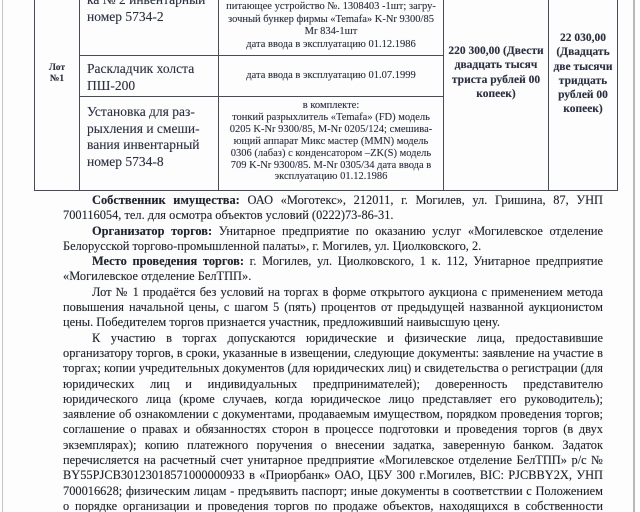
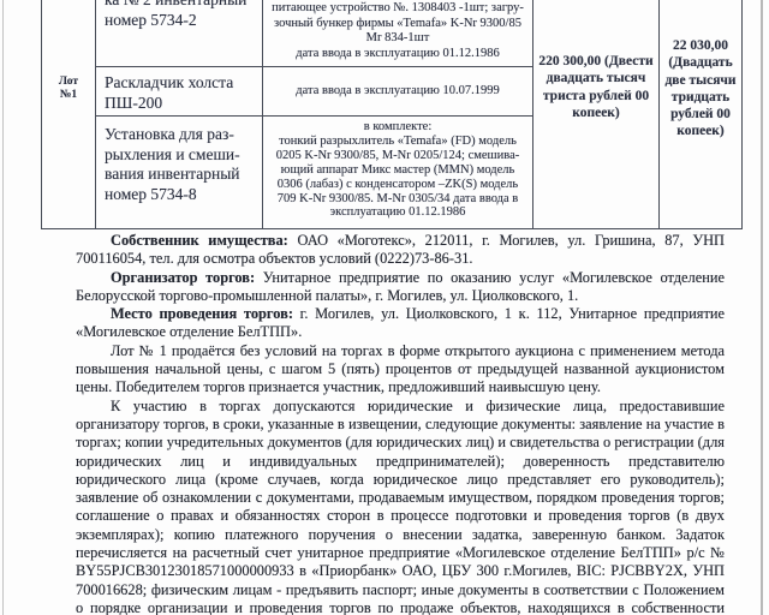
  Лот
  №1
  номер 5734-2
  питающее устройство №. 1308403 -1шт; загру-
  зочный бункер фирмы «Temafa» K-Nr 9300/85
  Mr 834-1шт
  дата ввода в эксплуатацию 01.12.1986
  220 300,00 (Двести
  двадцать тысяч
  триста рублей 00
  копеек)
  22 030,00
  (Двадцать
  две тысячи
  тридцать
  рублей 00
  копеек)
  Раскладчик холста
  ПШ-200
- дата ввода в эксплуатацию 01.07.1999
+ дата ввода в эксплуатацию 10.07.1999
  Установка для раз-
  рыхления и смеши-
  вания инвентарный
  номер 5734-8
  в комплекте:
  тонкий разрыхлитель «Temafa» (FD) модель
  0205 K-Nr 9300/85, M-Nr 0205/124; смешива-
  ющий аппарат Микс мастер (MMN) модель
  0306 (лабаз) с конденсатором –ZK(S) модель
  709 K-Nr 9300/85. M-Nr 0305/34 дата ввода в
  эксплуатацию 01.12.1986
  Собственник имущества: ОАО «Моготекс», 212011, г. Могилев, ул. Гришина, 87, УНП 700116054, тел. для осмотра объектов условий (0222)73-86-31.
- Организатор торгов: Унитарное предприятие по оказанию услуг «Могилевское отделение Белорусской торгово-промышленной палаты», г. Могилев, ул. Циолковского, 2.
+ Организатор торгов: Унитарное предприятие по оказанию услуг «Могилевское отделение Белорусской торгово-промышленной палаты», г. Могилев, ул. Циолковского, 1.
  Место проведения торгов: г. Могилев, ул. Циолковского, 1 к. 112, Унитарное предприятие «Могилевское отделение БелТПП».
  Лот № 1 продаётся без условий на торгах в форме открытого аукциона с применением метода повышения начальной цены, с шагом 5 (пять) процентов от предыдущей названной аукционистом цены. Победителем торгов признается участник, предложивший наивысшую цену.
  К участию в торгах допускаются юридические и физические лица, предоставившие организатору торгов, в сроки, указанные в извещении, следующие документы: заявление на участие в торгах; копии учредительных документов (для юридических лиц) и свидетельства о регистрации (для юридических лиц и индивидуальных предпринимателей); доверенность представителю юридического лица (кроме случаев, когда юридическое лицо представляет его руководитель); заявление об ознакомлении с документами, продаваемым имуществом, порядком проведения торгов; соглашение о правах и обязанностях сторон в процессе подготовки и проведения торгов (в двух экземплярах); копию платежного поручения о внесении задатка, заверенную банком. Задаток перечисляется на расчетный счет унитарное предприятие «Могилевское отделение БелТПП» р/с № BY55PJCB30123018571000000933 в «Приорбанк» ОАО, ЦБУ 300 г.Могилев, BIC: PJCBBY2X, УНП 700016628; физическим лицам - предъявить паспорт; иные документы в соответствии с Положением о порядке организации и проведения торгов по продаже объектов, находящихся в собственности
